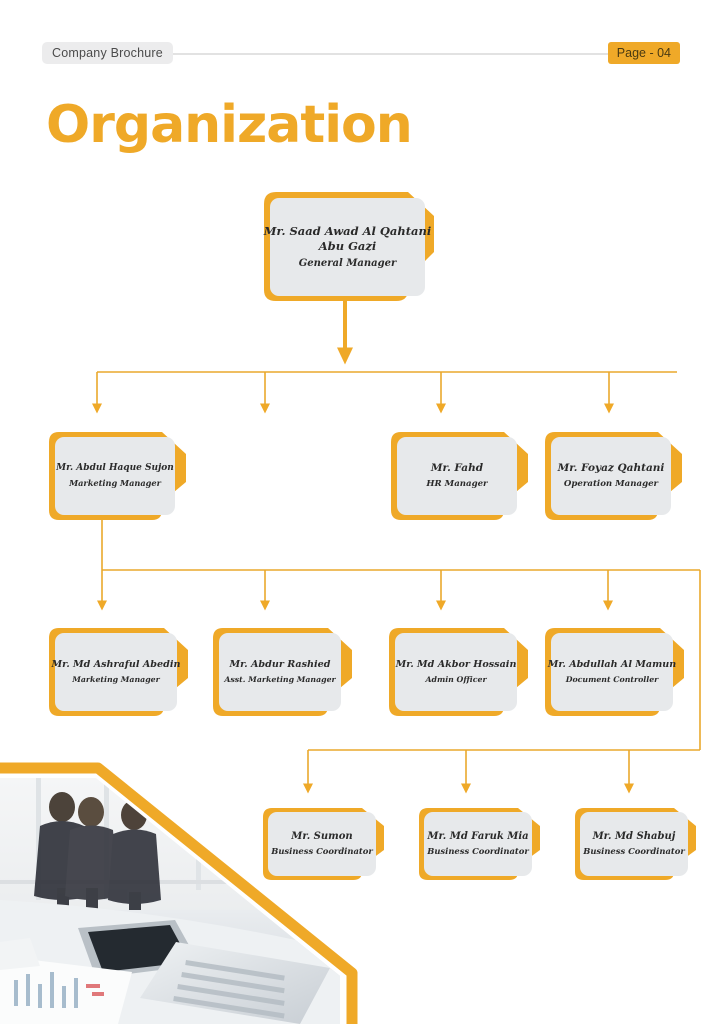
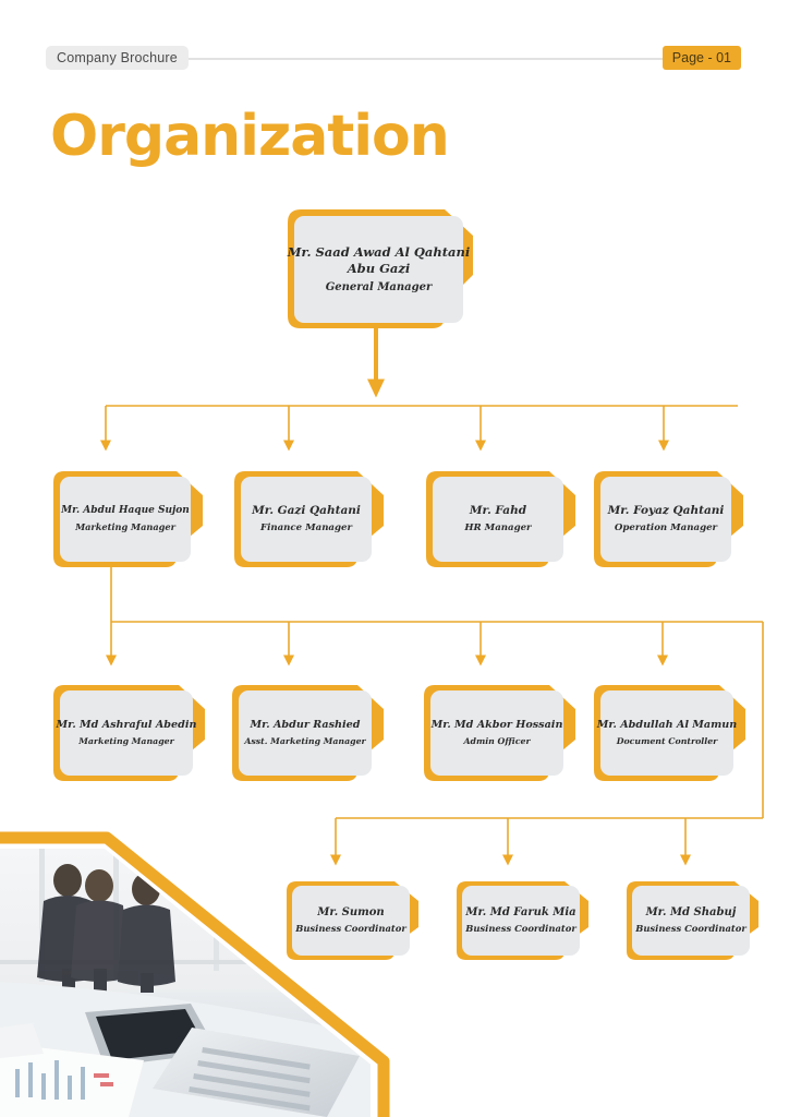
  Company Brochure
- Page - 04
+ Page - 01
  Organization
  Mr. Saad Awad Al Qahtani
  Abu Gazi
  General Manager
  Mr. Abdul Haque Sujon
  Marketing Manager
+ Mr. Gazi Qahtani
+ Finance Manager
  Mr. Fahd
  HR Manager
  Mr. Foyaz Qahtani
  Operation Manager
  Mr. Md Ashraful Abedin
  Marketing Manager
  Mr. Abdur Rashied
  Asst. Marketing Manager
  Mr. Md Akbor Hossain
  Admin Officer
  Mr. Abdullah Al Mamun
  Document Controller
  Mr. Sumon
  Business Coordinator
  Mr. Md Faruk Mia
  Business Coordinator
  Mr. Md Shabuj
  Business Coordinator
